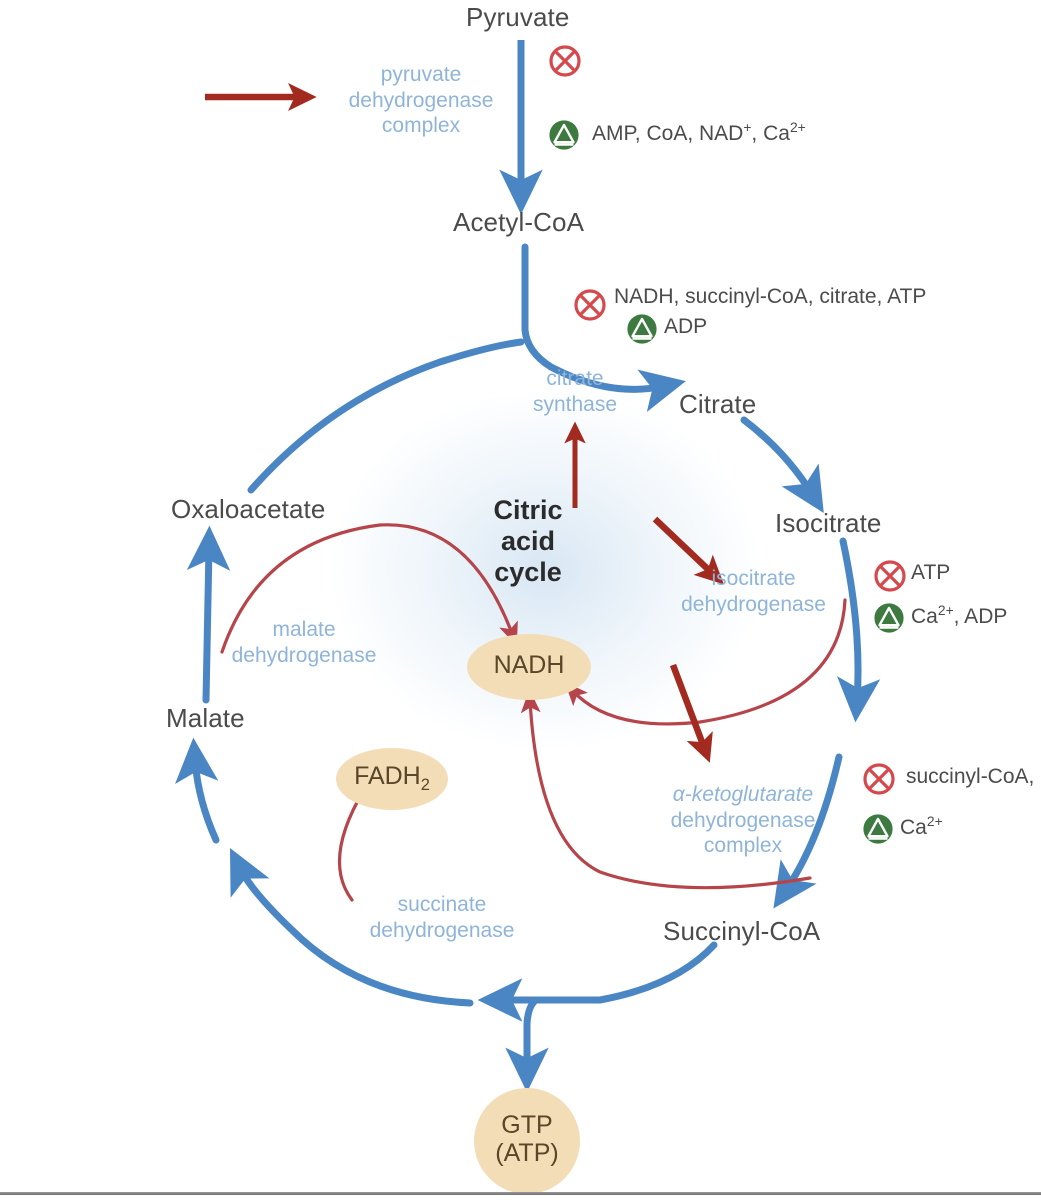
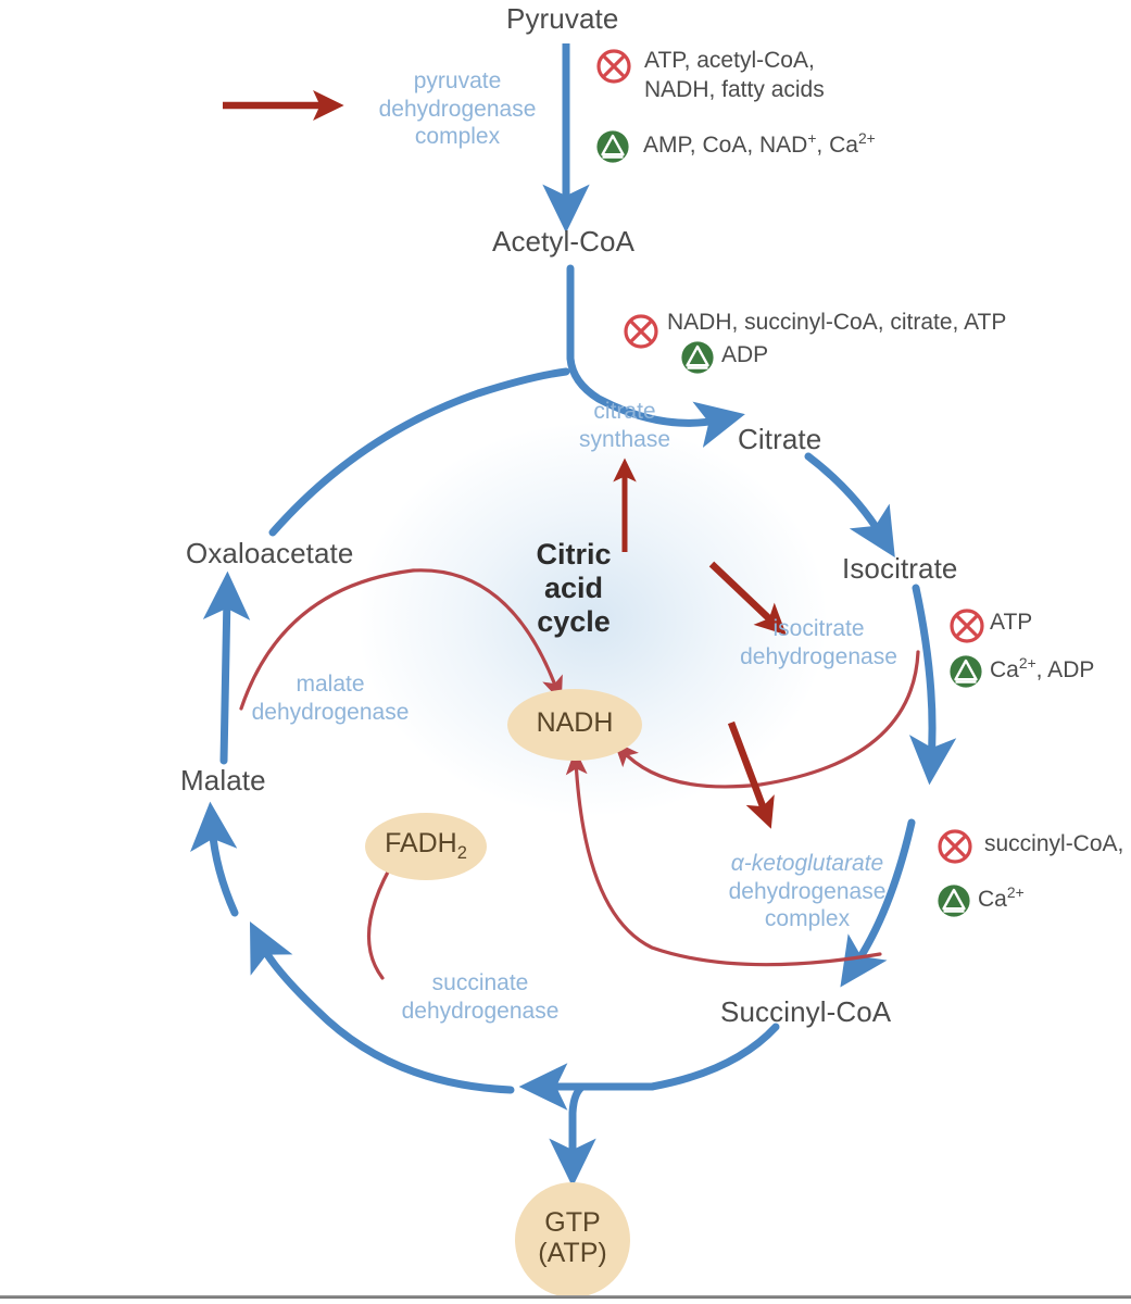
  Pyruvate
  Acetyl-CoA
  Citrate
  Isocitrate
  Succinyl-CoA
  Malate
  Oxaloacetate
  pyruvate
  dehydrogenase
  complex
  citrate
  synthase
  isocitrate
  dehydrogenase
  α-ketoglutarate
  dehydrogenase
  complex
  succinate
  dehydrogenase
  malate
  dehydrogenase
  Citric
  acid
  cycle
  NADH
  FADH2
  GTP
  (ATP)
+ ATP, acetyl-CoA,
+ NADH, fatty acids
  AMP, CoA, NAD+, Ca2+
  NADH, succinyl-CoA, citrate, ATP
  ADP
  ATP
  Ca2+, ADP
  succinyl-CoA,
  Ca2+
